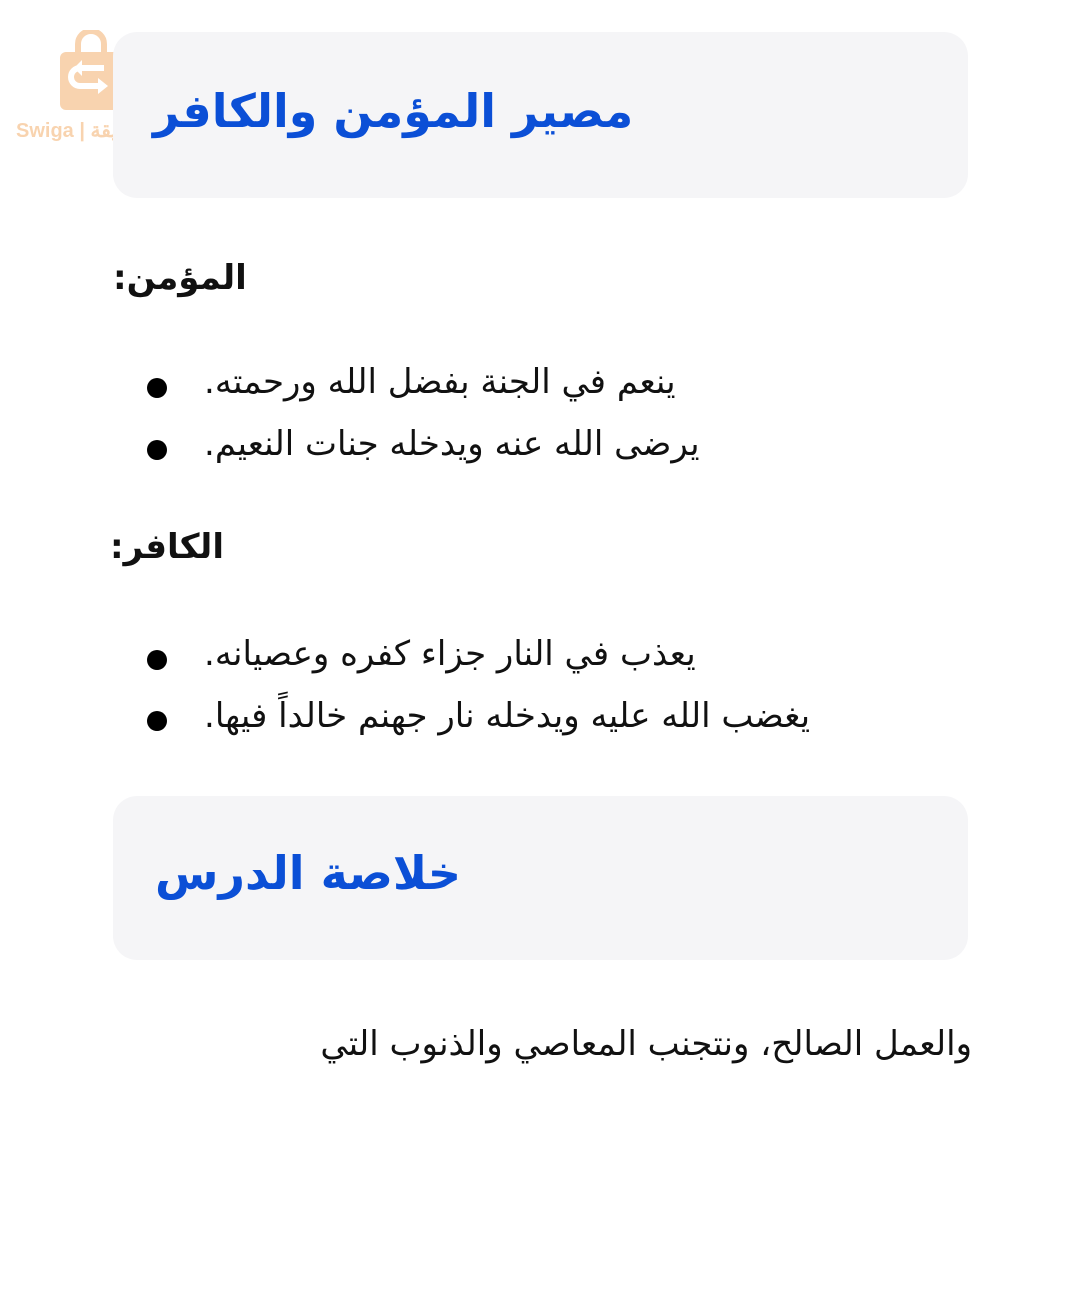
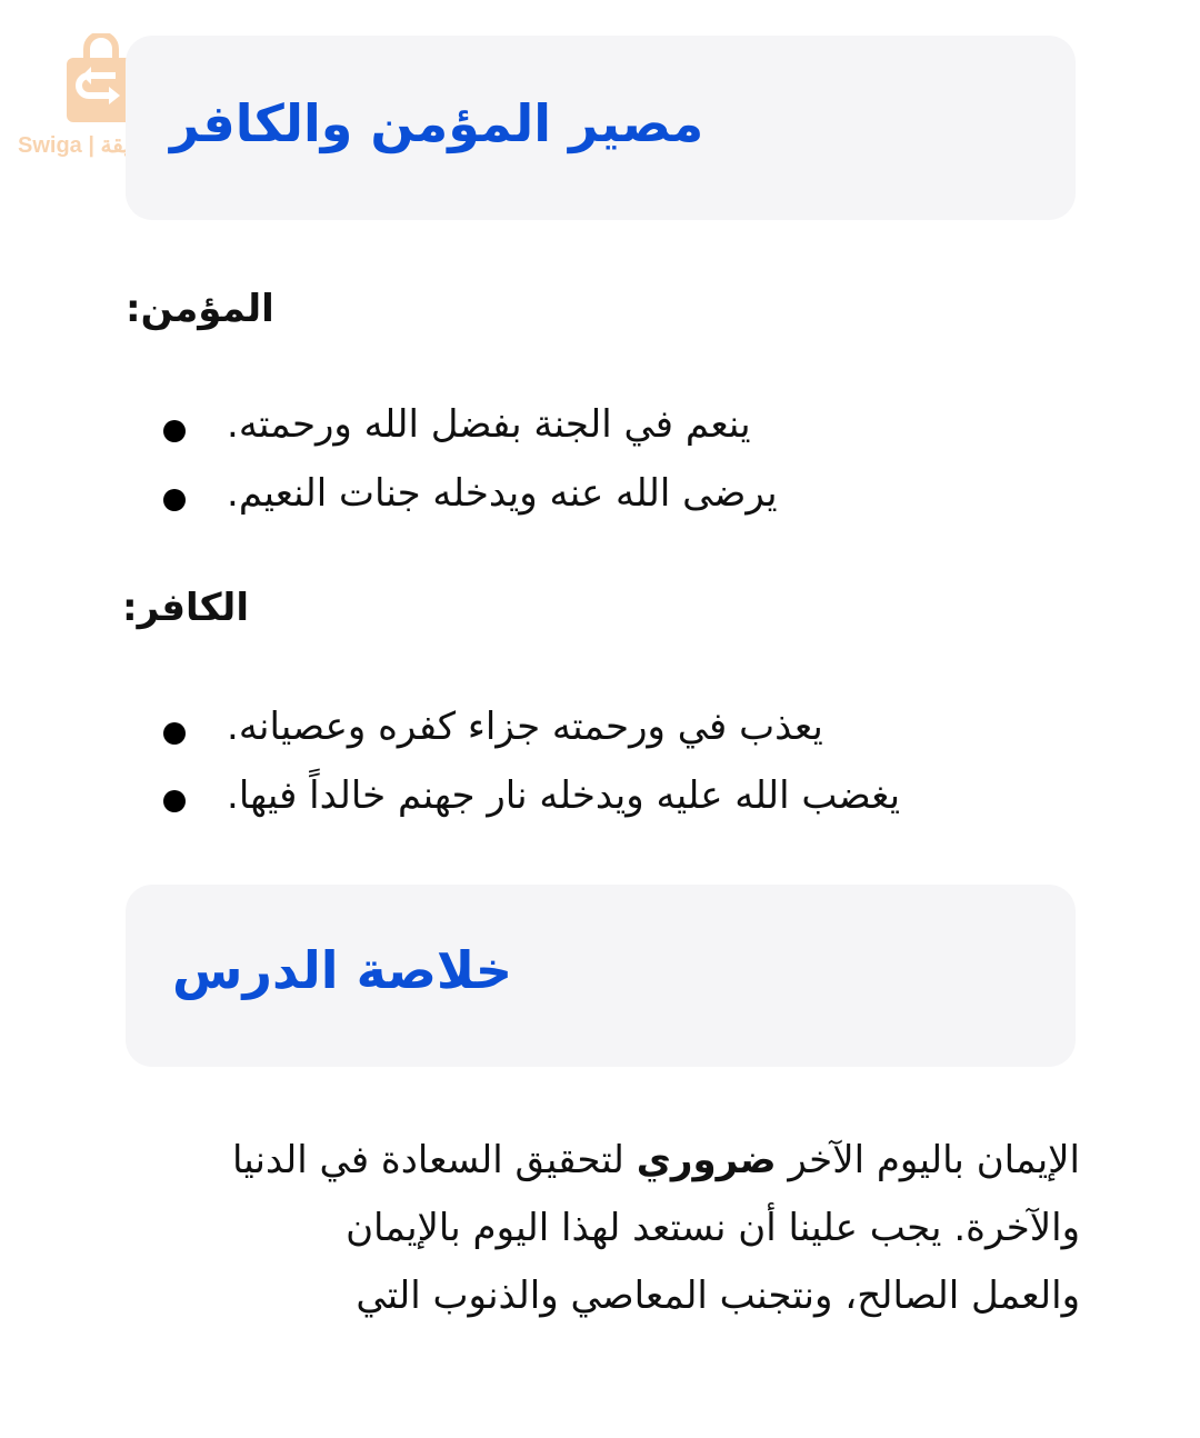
  Swiga | قة
  مصير المؤمن والكافر
  :المؤمن
  .ينعم في الجنة بفضل الله ورحمته
  .يرضى الله عنه ويدخله جنات النعيم
  :الكافر
- .يعذب في النار جزاء كفره وعصيانه
+ .يعذب في ورحمته جزاء كفره وعصيانه
  .يغضب الله عليه ويدخله نار جهنم خالداً فيها
  خلاصة الدرس
+ الإيمان باليوم الآخر ضروري لتحقيق السعادة في الدنيا
+ والآخرة. يجب علينا أن نستعد لهذا اليوم بالإيمان
  والعمل الصالح، ونتجنب المعاصي والذنوب التي
